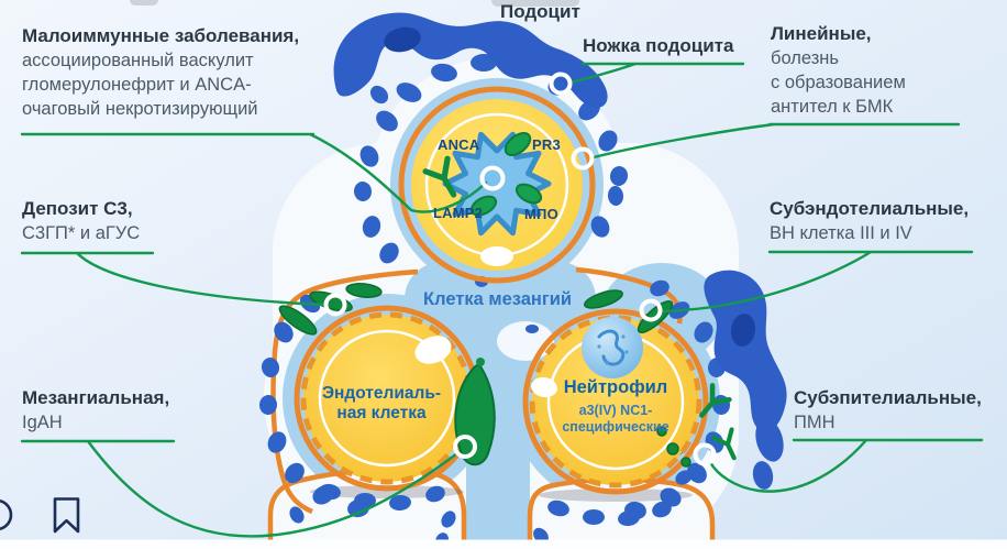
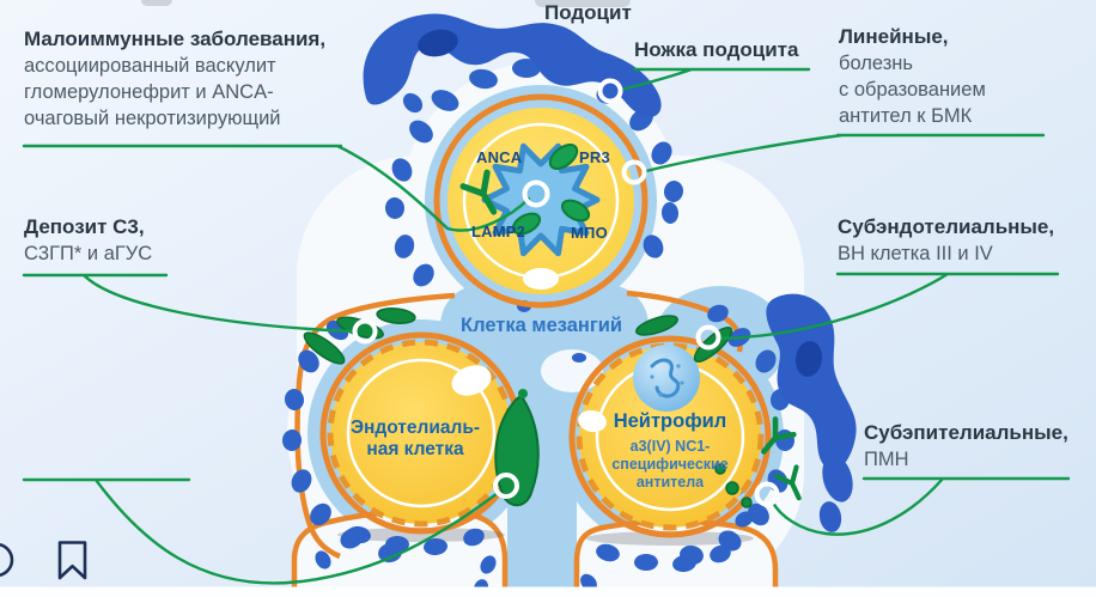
  Малоиммунные заболевания,
  ассоциированный васкулит
  гломерулонефрит и ANCA-
  очаговый некротизирующий
  Подоцит
  Ножка подоцита
  Линейные,
  болезнь
  с образованием
  антител к БМК
  Депозит С3,
  С3ГП* и аГУС
  Субэндотелиальные,
  ВН клетка III и IV
- Мезангиальная,
- IgAН
  Субэпителиальные,
  ПМН
  Клетка мезангий
  ANCA
  PR3
  LAMP2
  МПО
  Эндотелиаль-
  ная клетка
  Нейтрофил
  а3(IV) NC1-
  специфические
+ антитела
